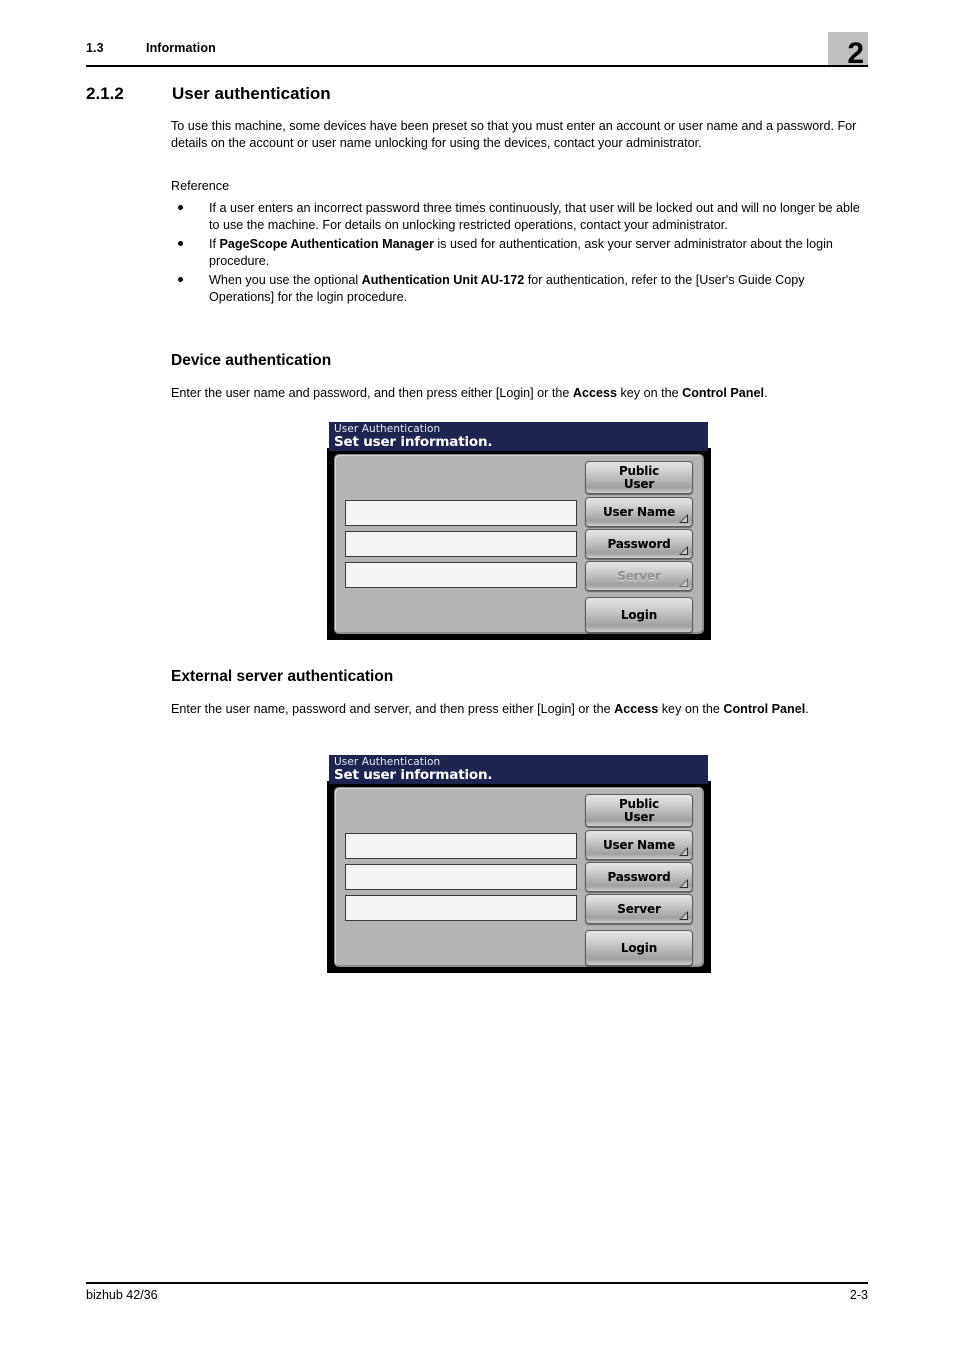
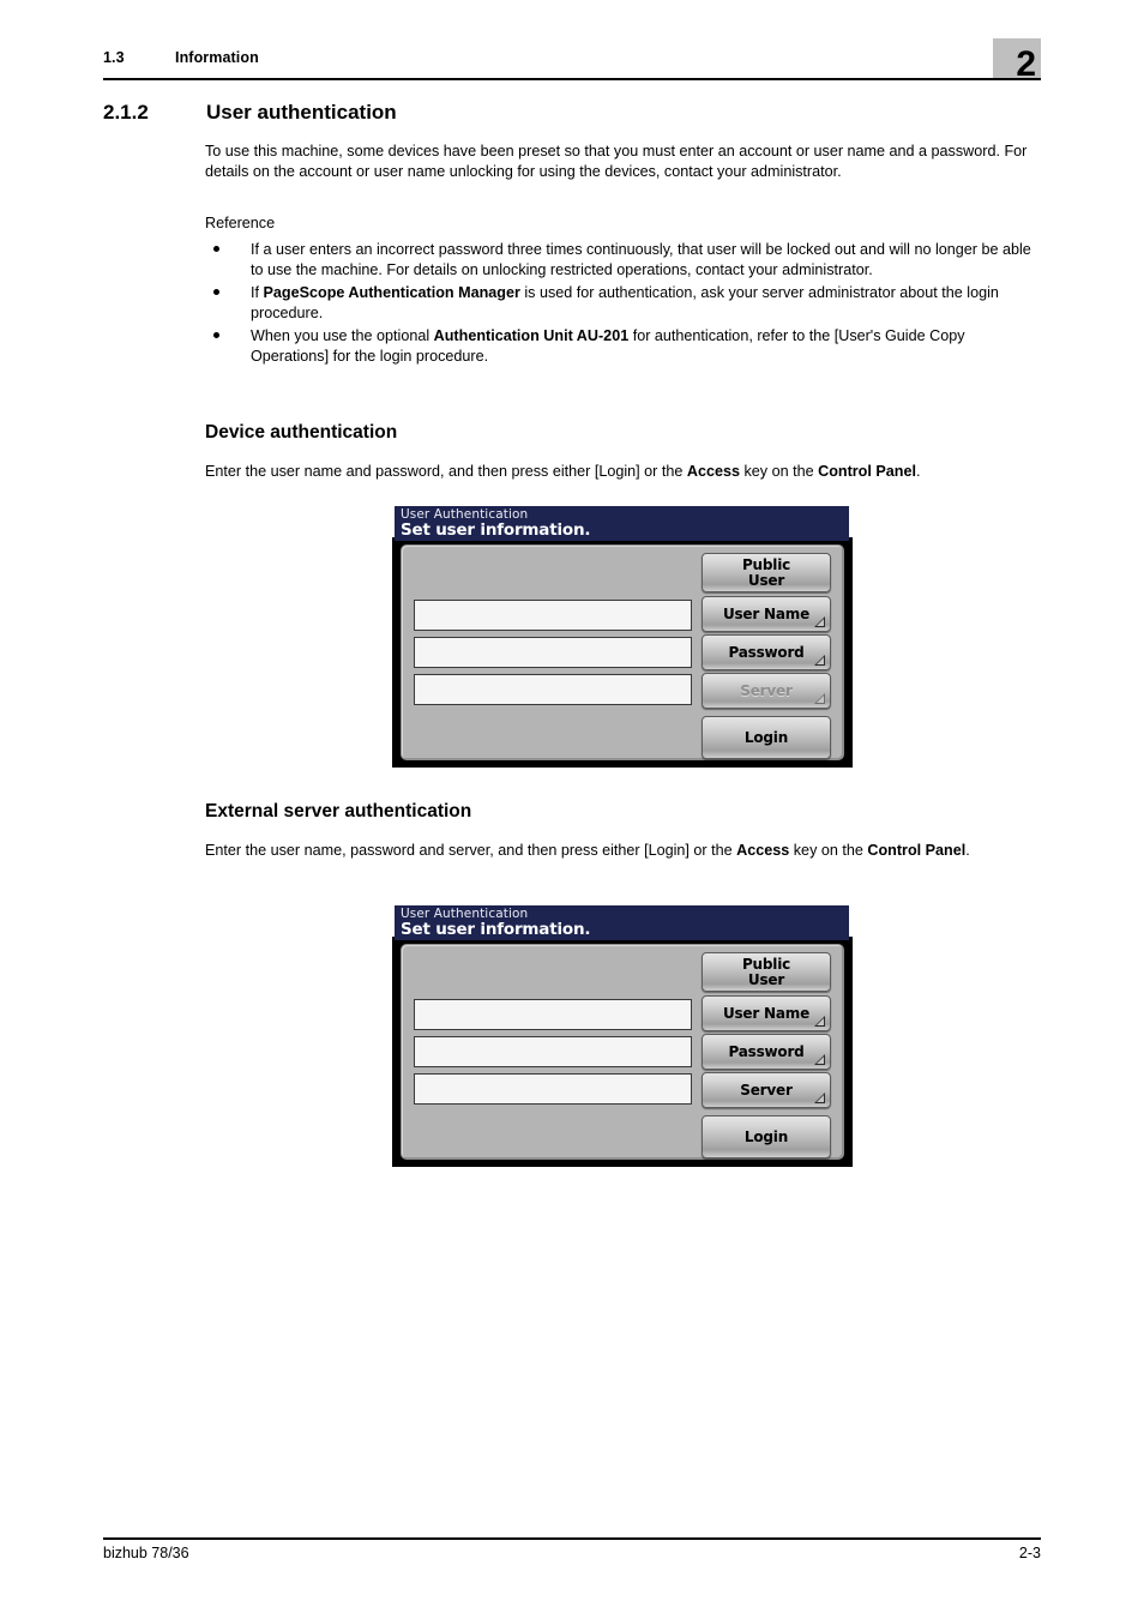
  1.3
  Information
  2
  2.1.2
  User authentication
  To use this machine, some devices have been preset so that you must enter an account or user name and a password. For details on the account or user name unlocking for using the devices, contact your administrator.
  Reference
  If a user enters an incorrect password three times continuously, that user will be locked out and will no longer be able to use the machine. For details on unlocking restricted operations, contact your administrator.
  If PageScope Authentication Manager is used for authentication, ask your server administrator about the login procedure.
- When you use the optional Authentication Unit AU-172 for authentication, refer to the [User's Guide Copy Operations] for the login procedure.
+ When you use the optional Authentication Unit AU-201 for authentication, refer to the [User's Guide Copy Operations] for the login procedure.
  Device authentication
  Enter the user name and password, and then press either [Login] or the Access key on the Control Panel.
  User Authentication
  Set user information.
  Public
  User
  User Name
  Password
  Server
  Login
  External server authentication
  Enter the user name, password and server, and then press either [Login] or the Access key on the Control Panel.
  User Authentication
  Set user information.
  Public
  User
  User Name
  Password
  Server
  Login
- bizhub 42/36
+ bizhub 78/36
  2-3
